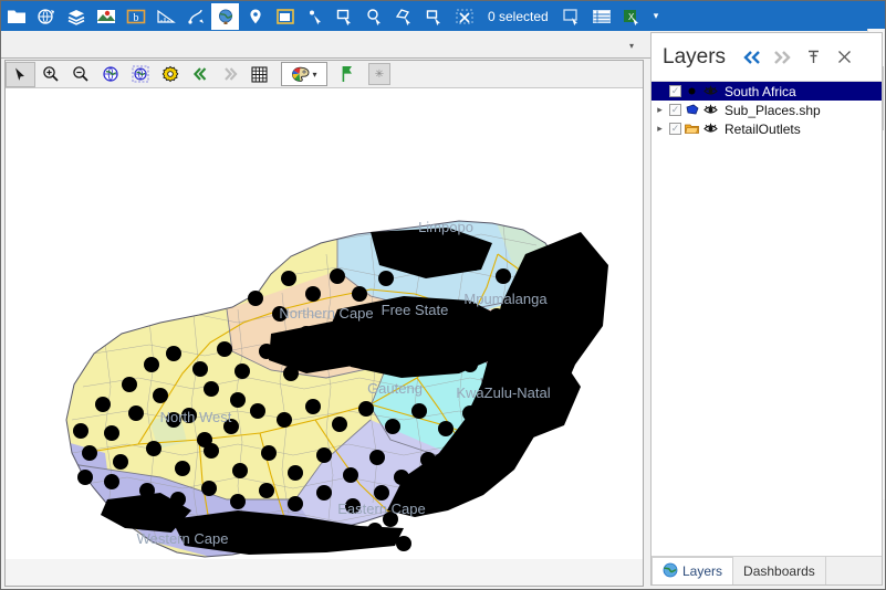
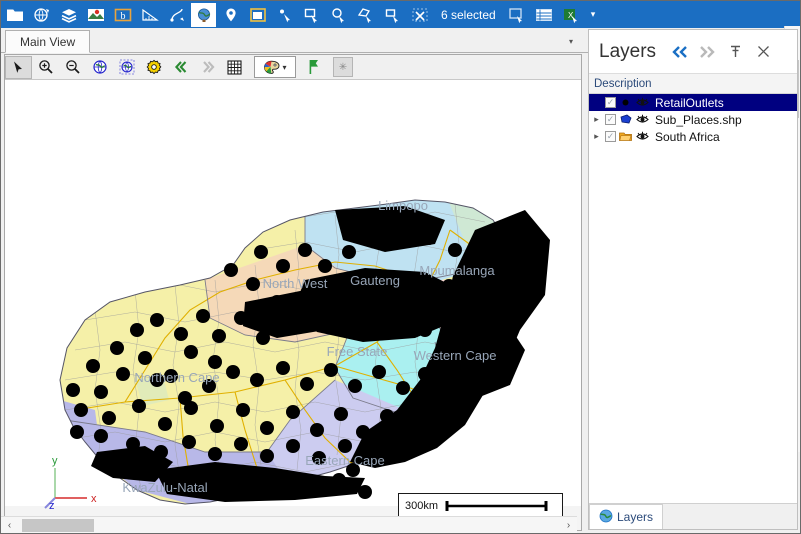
  b
- 0 selected
+ 6 selected
  X
  ▾
+ Main View
  ▾
  ▾
  ✳
  Limpopo
- Free State
+ Gauteng
  Mpumalanga
- Northern Cape
+ North West
- Gauteng
+ Free State
- KwaZulu-Natal
+ Western Cape
- North West
+ Northern Cape
  Eastern Cape
- Western Cape
+ KwaZulu-Natal
+ y
+ x
+ z
+ 300km
+ ‹
+ ›
  Layers
+ Description
  ✓
- South Africa
+ RetailOutlets
  ▸
  ✓
  Sub_Places.shp
  ▸
  ✓
- RetailOutlets
+ South Africa
  Layers
- Dashboards
